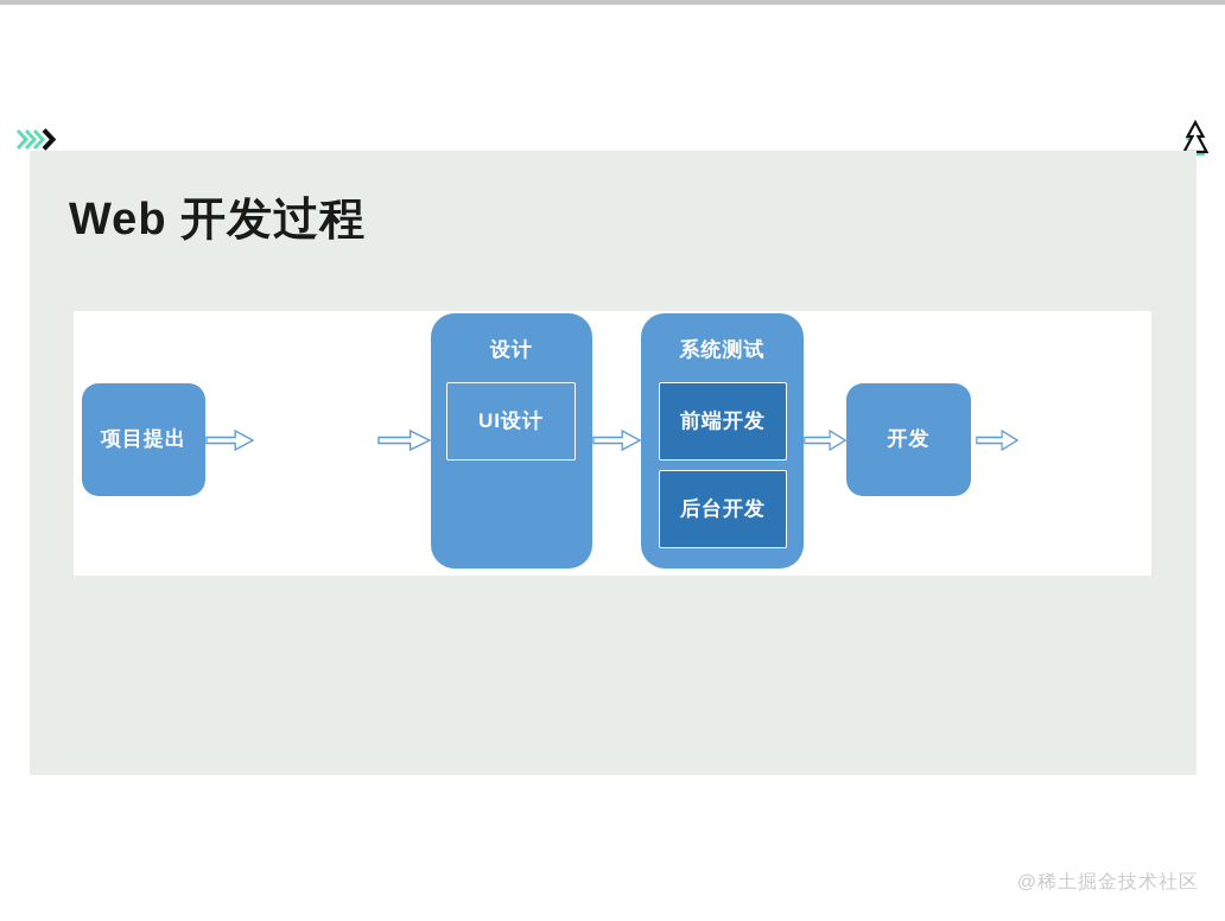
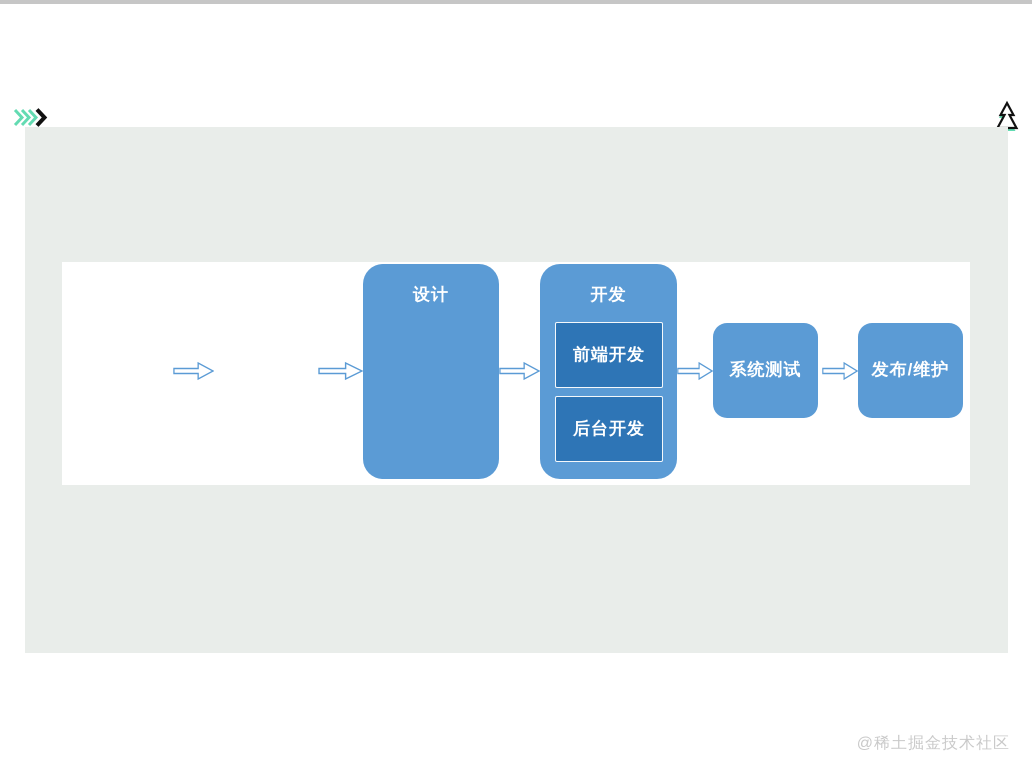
- Web 开发过程
- 项目提出
  设计
- UI设计
- 系统测试
+ 开发
  前端开发
  后台开发
- 开发
+ 系统测试
+ 发布/维护
  @稀土掘金技术社区
